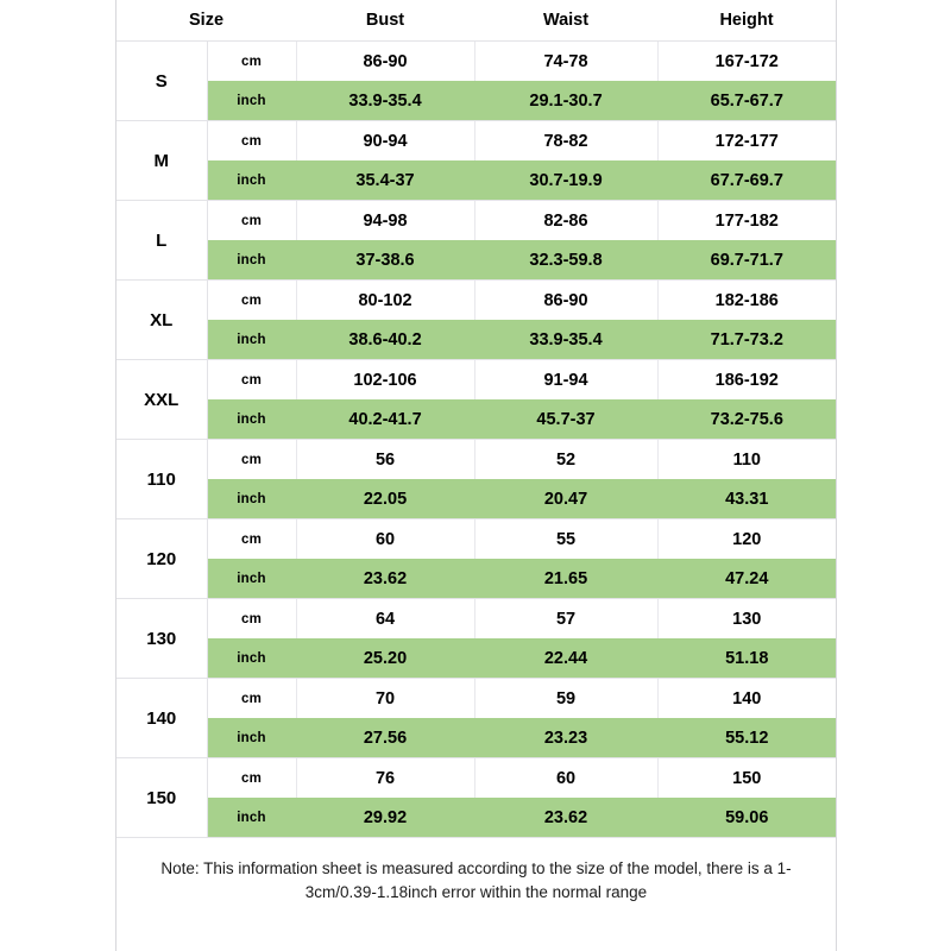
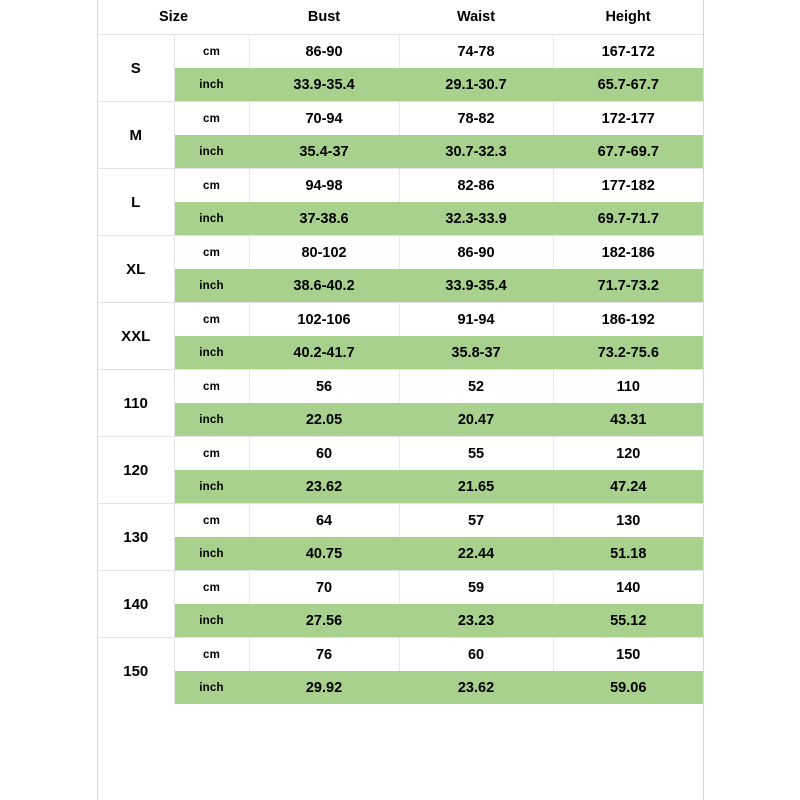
  Size	Bust	Waist	Height
  S	cm	86-90	74-78	167-172
  inch	33.9-35.4	29.1-30.7	65.7-67.7
- M	cm	90-94	78-82	172-177
+ M	cm	70-94	78-82	172-177
- inch	35.4-37	30.7-19.9	67.7-69.7
+ inch	35.4-37	30.7-32.3	67.7-69.7
  L	cm	94-98	82-86	177-182
- inch	37-38.6	32.3-59.8	69.7-71.7
+ inch	37-38.6	32.3-33.9	69.7-71.7
  XL	cm	80-102	86-90	182-186
  inch	38.6-40.2	33.9-35.4	71.7-73.2
  XXL	cm	102-106	91-94	186-192
- inch	40.2-41.7	45.7-37	73.2-75.6
+ inch	40.2-41.7	35.8-37	73.2-75.6
  110	cm	56	52	110
  inch	22.05	20.47	43.31
  120	cm	60	55	120
  inch	23.62	21.65	47.24
  130	cm	64	57	130
- inch	25.20	22.44	51.18
+ inch	40.75	22.44	51.18
  140	cm	70	59	140
  inch	27.56	23.23	55.12
  150	cm	76	60	150
  inch	29.92	23.62	59.06
- Note: This information sheet is measured according to the size of the model, there is a 1-3cm/0.39-1.18inch error within the normal range
